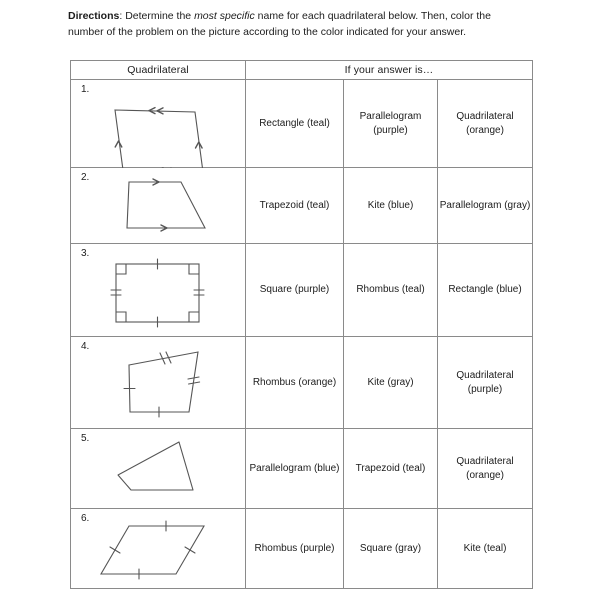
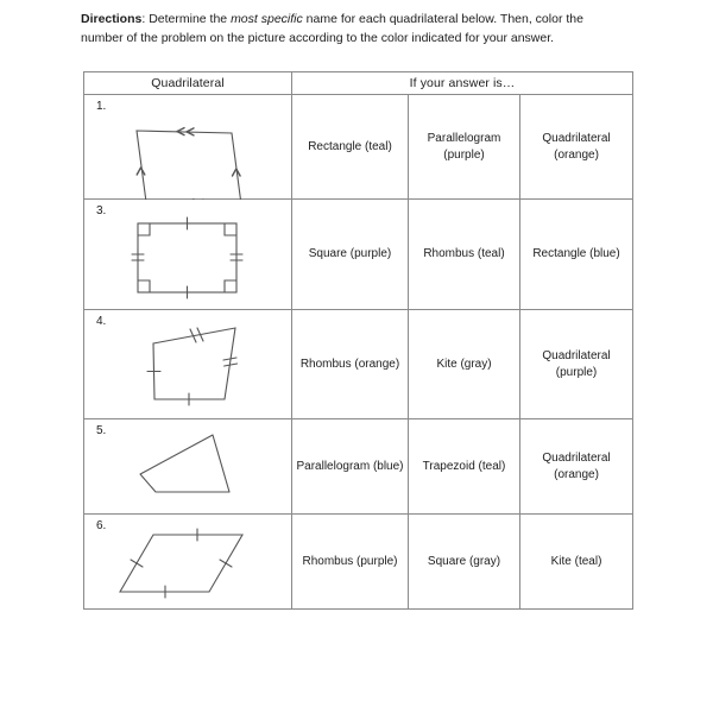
  Directions: Determine the most specific name for each quadrilateral below. Then, color the number of the problem on the picture according to the color indicated for your answer.
  Quadrilateral	If your answer is…
  1.	Rectangle (teal)	Parallelogram (purple)	Quadrilateral (orange)
- 2.	Trapezoid (teal)	Kite (blue)	Parallelogram (gray)
  3.	Square (purple)	Rhombus (teal)	Rectangle (blue)
  4.	Rhombus (orange)	Kite (gray)	Quadrilateral (purple)
  5.	Parallelogram (blue)	Trapezoid (teal)	Quadrilateral (orange)
  6.	Rhombus (purple)	Square (gray)	Kite (teal)
